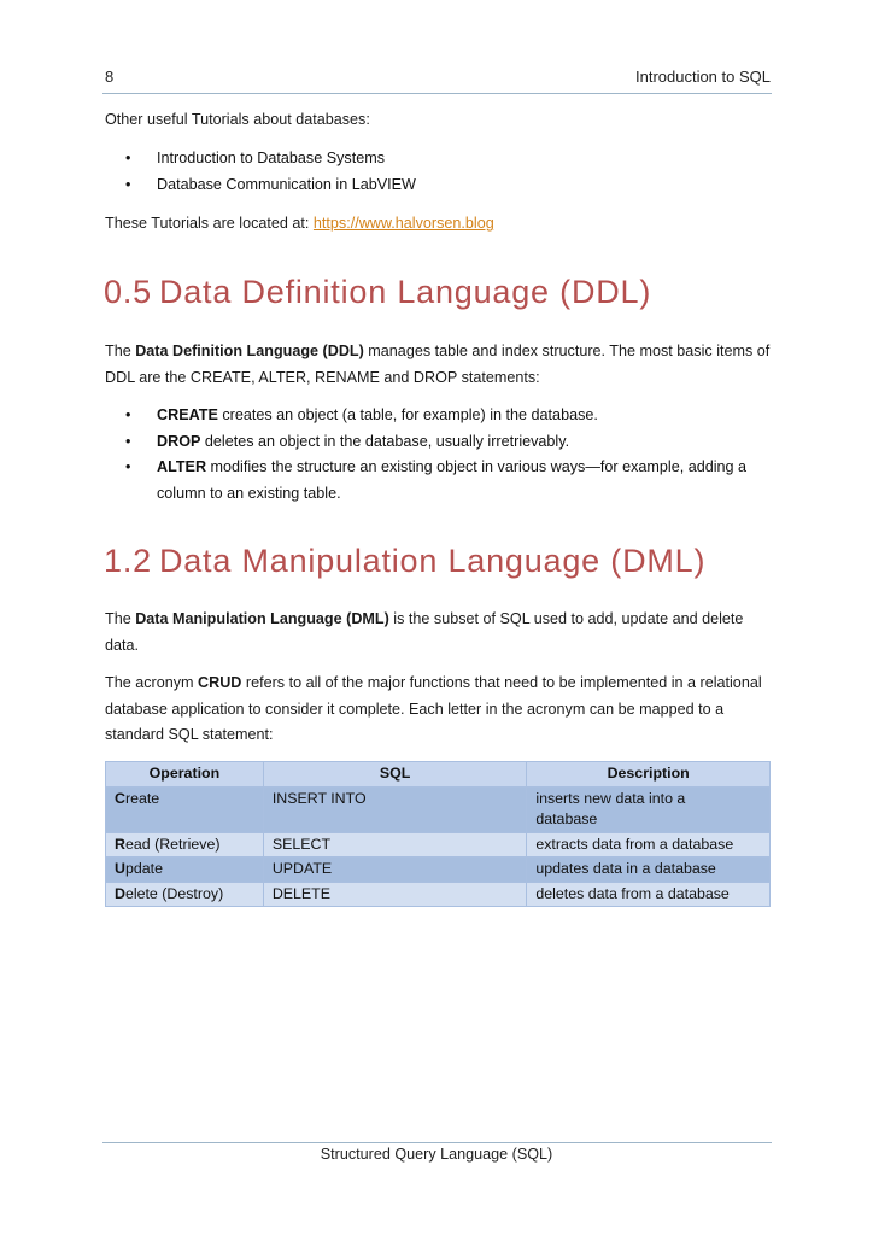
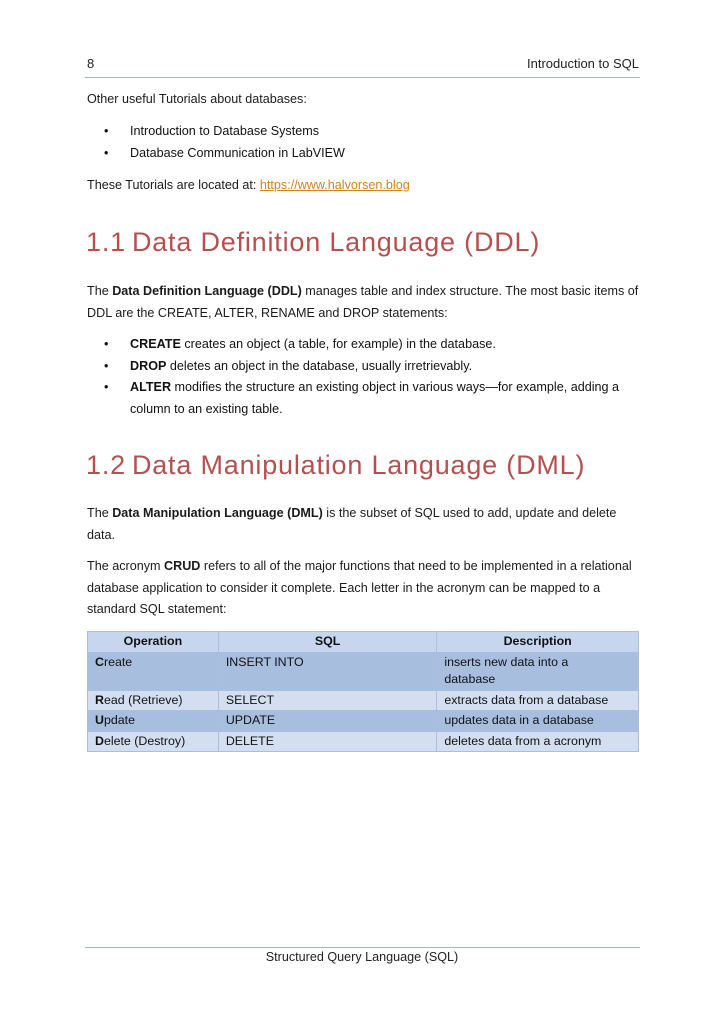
  8
  Introduction to SQL
  Other useful Tutorials about databases:
  •
  Introduction to Database Systems
  •
  Database Communication in LabVIEW
  These Tutorials are located at: https://www.halvorsen.blog
- 0.5 Data Definition Language (DDL)
+ 1.1 Data Definition Language (DDL)
  The Data Definition Language (DDL) manages table and index structure. The most basic items of DDL are the CREATE, ALTER, RENAME and DROP statements:
  •
  CREATE creates an object (a table, for example) in the database.
  •
  DROP deletes an object in the database, usually irretrievably.
  •
  ALTER modifies the structure an existing object in various ways—for example, adding a column to an existing table.
  1.2 Data Manipulation Language (DML)
  The Data Manipulation Language (DML) is the subset of SQL used to add, update and delete data.
  The acronym CRUD refers to all of the major functions that need to be implemented in a relational database application to consider it complete. Each letter in the acronym can be mapped to a standard SQL statement:
  Operation	SQL	Description
  Create	INSERT INTO	inserts new data into a database
  Read (Retrieve)	SELECT	extracts data from a database
  Update	UPDATE	updates data in a database
- Delete (Destroy)	DELETE	deletes data from a database
+ Delete (Destroy)	DELETE	deletes data from a acronym
  Structured Query Language (SQL)
